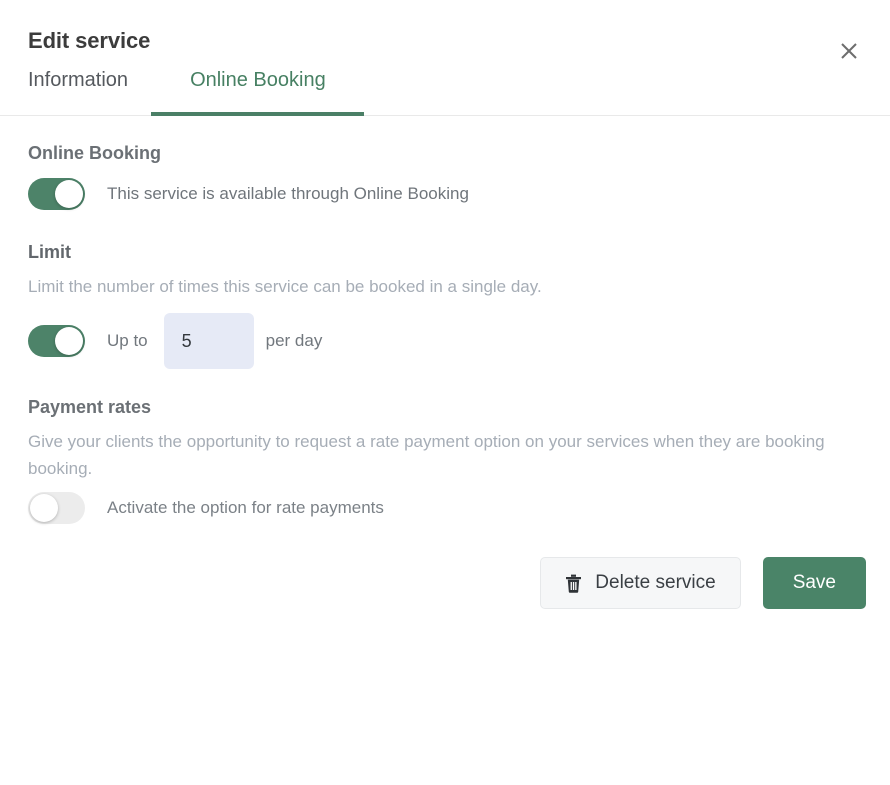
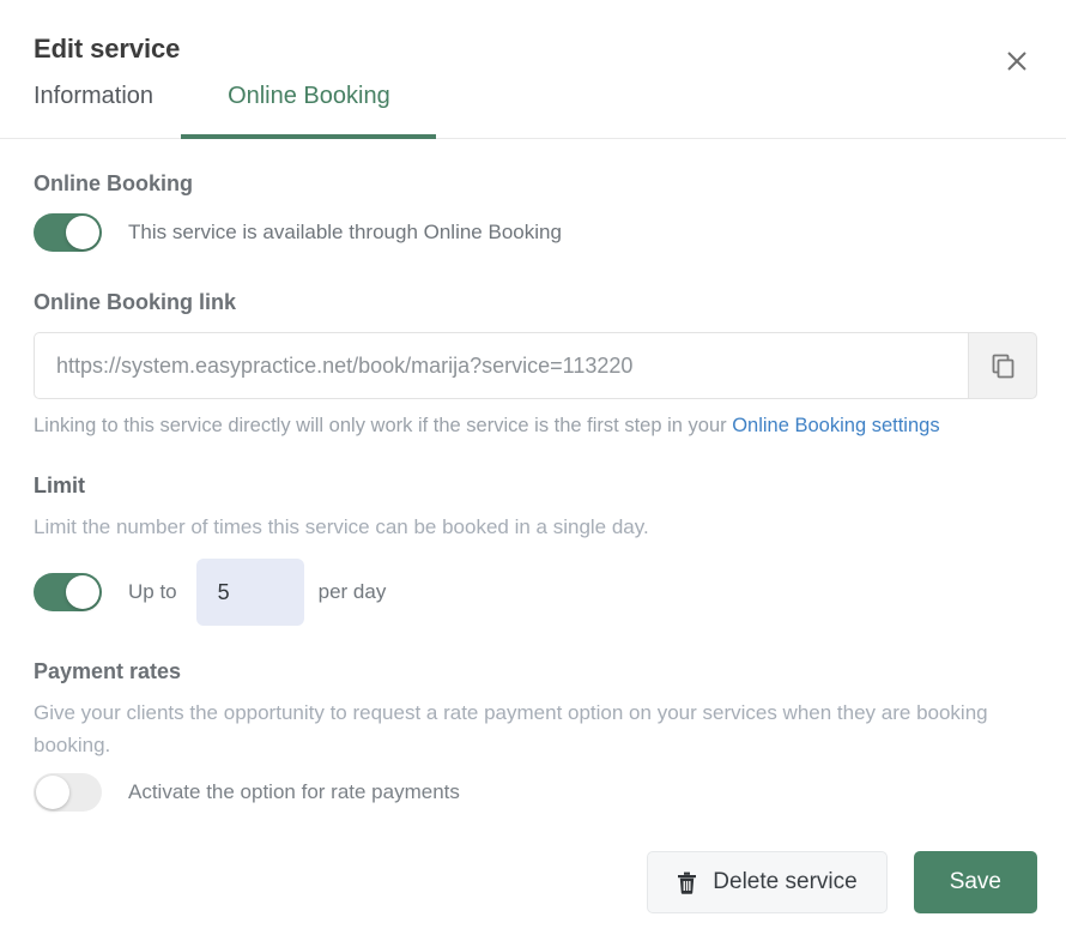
  Edit service
  Information
  Online Booking
  Online Booking
  This service is available through Online Booking
+ Online Booking link
+ https://system.easypractice.net/book/marija?service=113220
+ Linking to this service directly will only work if the service is the first step in your Online Booking settings
  Limit
  Limit the number of times this service can be booked in a single day.
  Up to
  5
  per day
  Payment rates
  Give your clients the opportunity to request a rate payment option on your services when they are booking booking.
  Activate the option for rate payments
  Delete service
  Save
